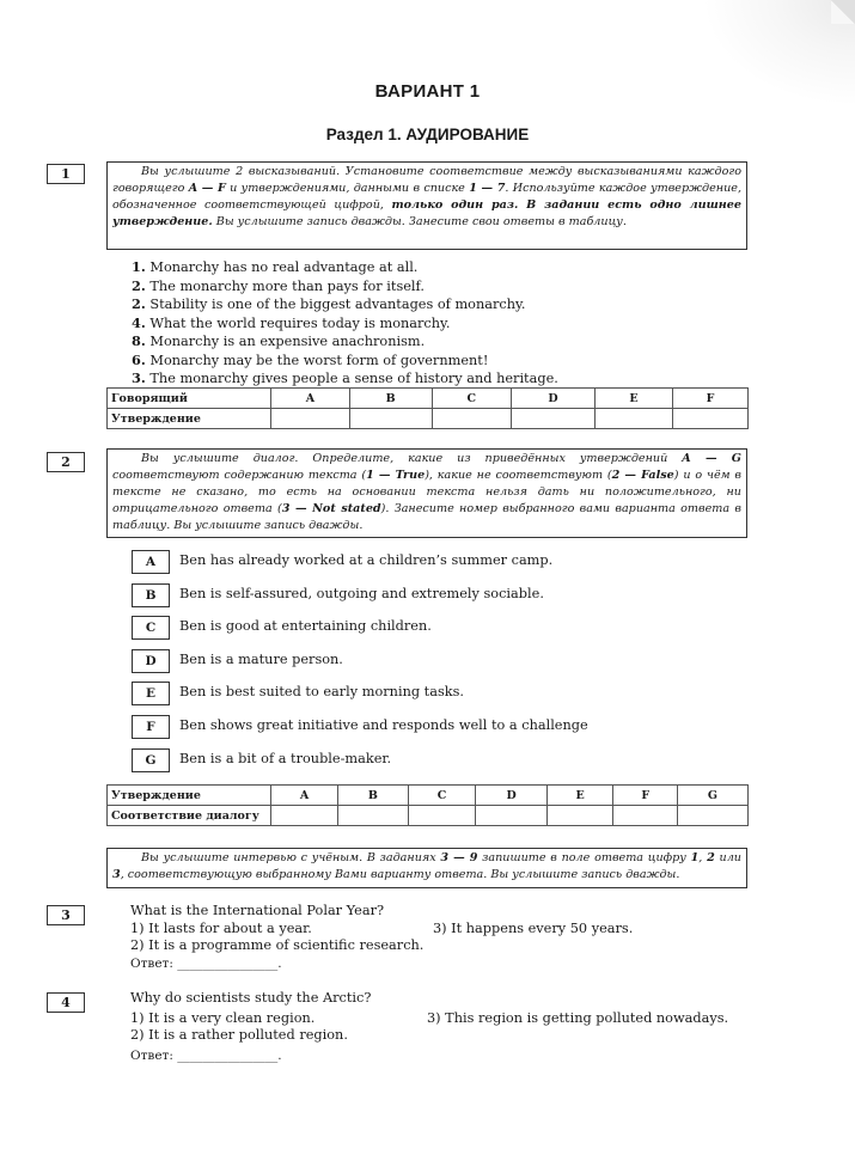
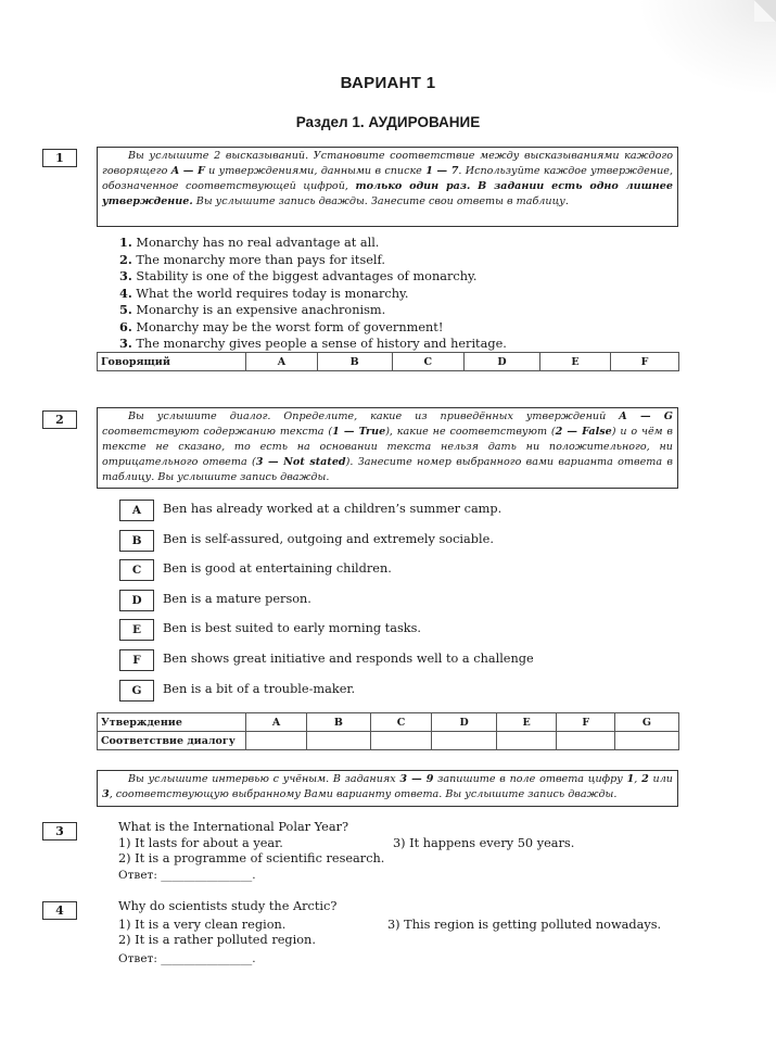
  ВАРИАНТ 1
  Раздел 1. АУДИРОВАНИЕ
  1
  Вы услышите 2 высказываний. Установите соответствие между высказываниями каждого говорящего A — F и утверждениями, данными в списке 1 — 7. Используйте каждое утверждение, обозначенное соответствующей цифрой, только один раз. В задании есть одно лишнее утверждение. Вы услышите запись дважды. Занесите свои ответы в таблицу.
  1. Monarchy has no real advantage at all.
  2. The monarchy more than pays for itself.
- 2. Stability is one of the biggest advantages of monarchy.
+ 3. Stability is one of the biggest advantages of monarchy.
  4. What the world requires today is monarchy.
- 8. Monarchy is an expensive anachronism.
+ 5. Monarchy is an expensive anachronism.
  6. Monarchy may be the worst form of government!
  3. The monarchy gives people a sense of history and heritage.
  Говорящий	A	B	C	D	E	F
- Утверждение
  2
  Вы услышите диалог. Определите, какие из приведённых утверждений A — G соответствуют содержанию текста (1 — True), какие не соответствуют (2 — False) и о чём в тексте не сказано, то есть на основании текста нельзя дать ни положительного, ни отрицательного ответа (3 — Not stated). Занесите номер выбранного вами варианта ответа в таблицу. Вы услышите запись дважды.
  A
  Ben has already worked at a children’s summer camp.
  B
  Ben is self-assured, outgoing and extremely sociable.
  C
  Ben is good at entertaining children.
  D
  Ben is a mature person.
  E
  Ben is best suited to early morning tasks.
  F
  Ben shows great initiative and responds well to a challenge
  G
  Ben is a bit of a trouble-maker.
  Утверждение	A	B	C	D	E	F	G
  Соответствие диалогу
  Вы услышите интервью с учёным. В заданиях 3 — 9 запишите в поле ответа цифру 1, 2 или 3, соответствующую выбранному Вами варианту ответа. Вы услышите запись дважды.
  3
  What is the International Polar Year?
  1) It lasts for about a year.
  3) It happens every 50 years.
  2) It is a programme of scientific research.
  Ответ: ________________.
  4
  Why do scientists study the Arctic?
  1) It is a very clean region.
  3) This region is getting polluted nowadays.
  2) It is a rather polluted region.
  Ответ: ________________.
